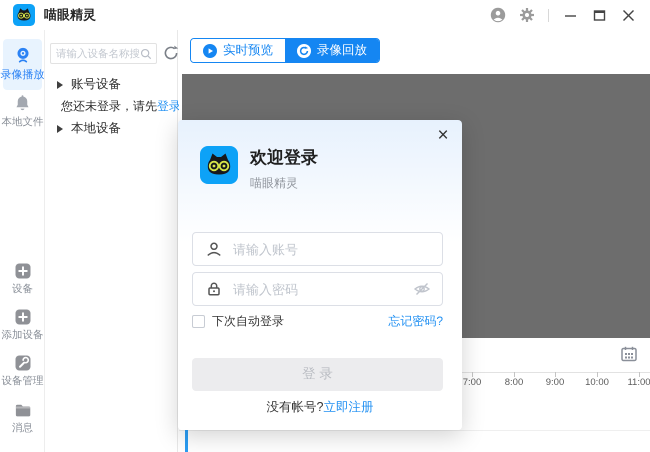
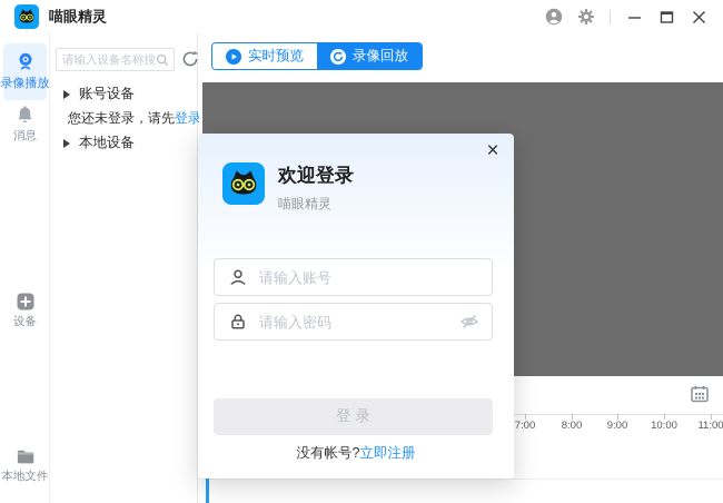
  喵眼精灵
  录像播放
- 本地文件
+ 消息
  设备
- 添加设备
- 设备管理
- 消息
+ 本地文件
  请输入设备名称搜
  账号设备
  您还未登录，请先登录
  本地设备
  实时预览
  录像回放
  7:00
  8:00
  9:00
  10:00
  11:00
  ×
  欢迎登录
  喵眼精灵
  请输入账号
  请输入密码
- 下次自动登录
- 忘记密码?
  登 录
  没有帐号?立即注册
